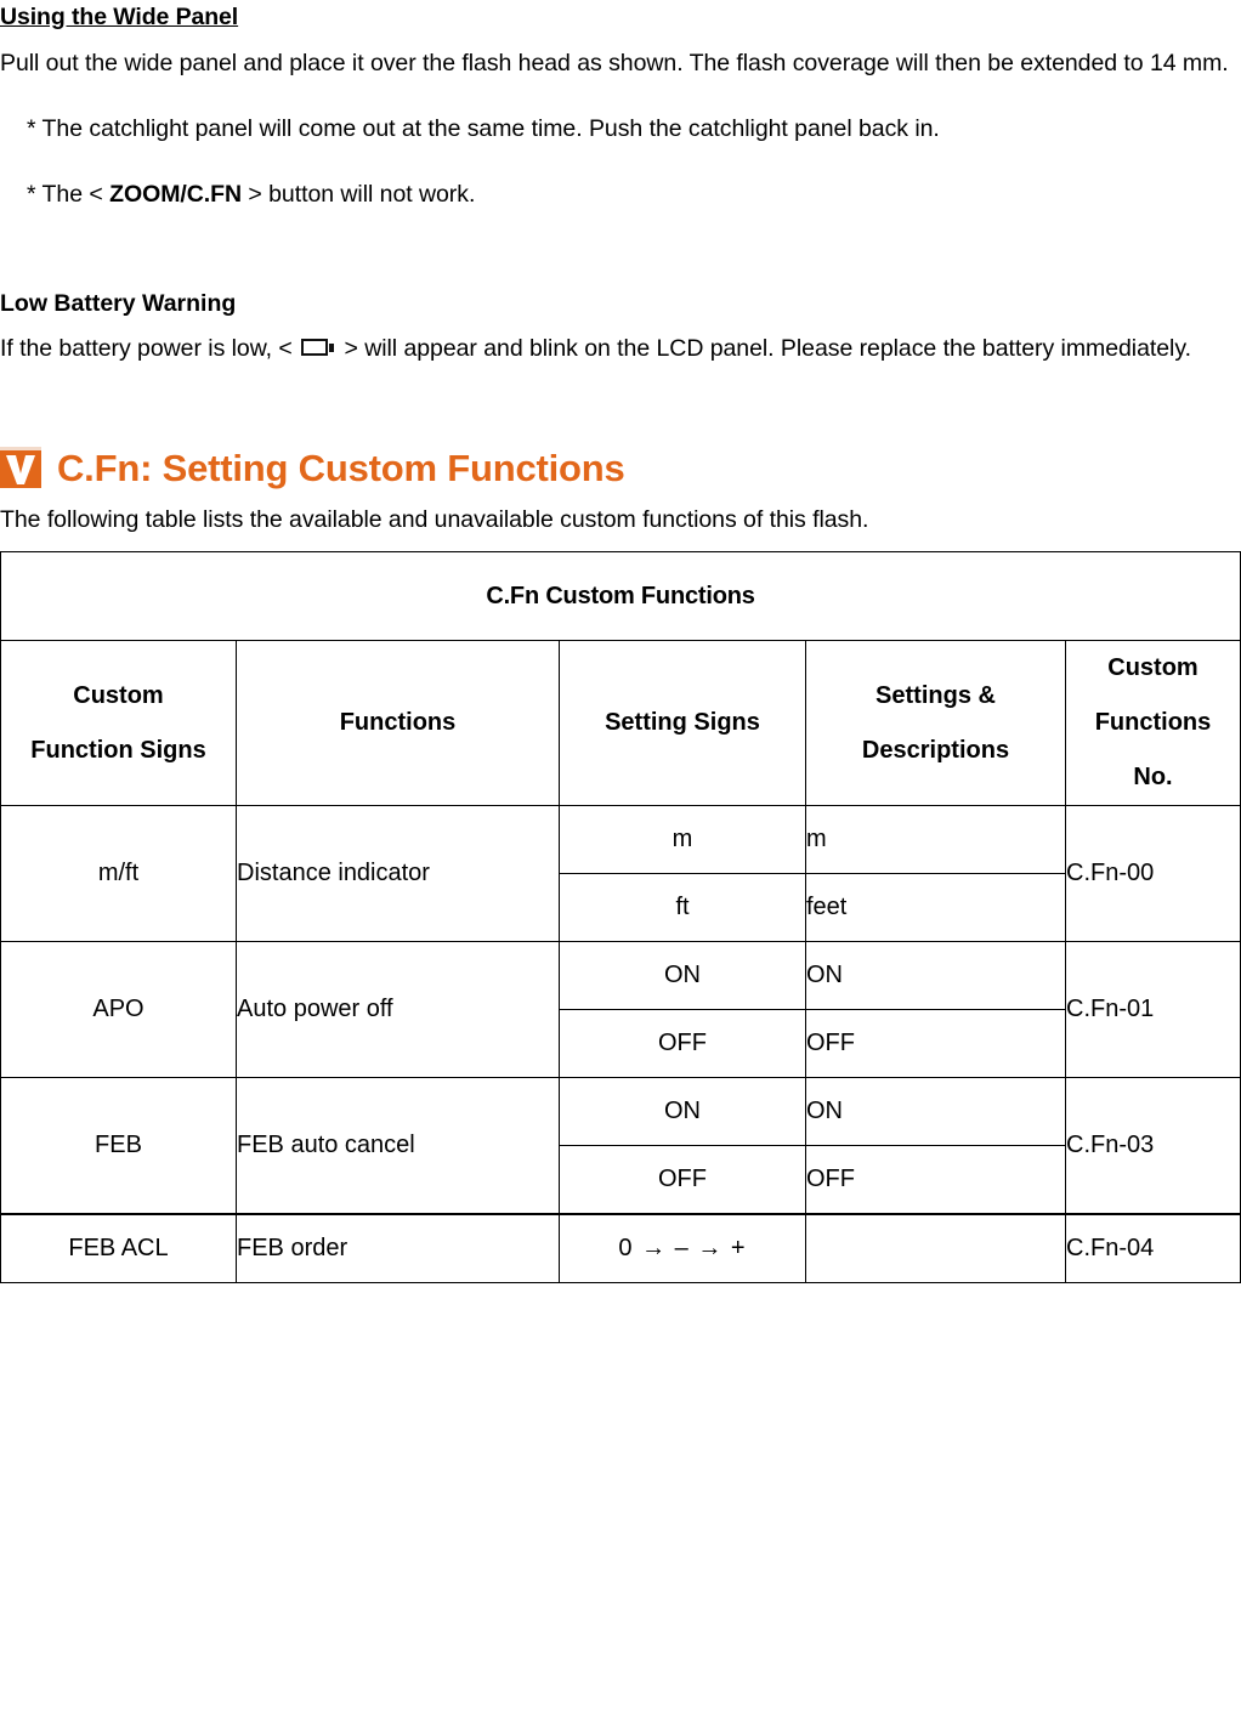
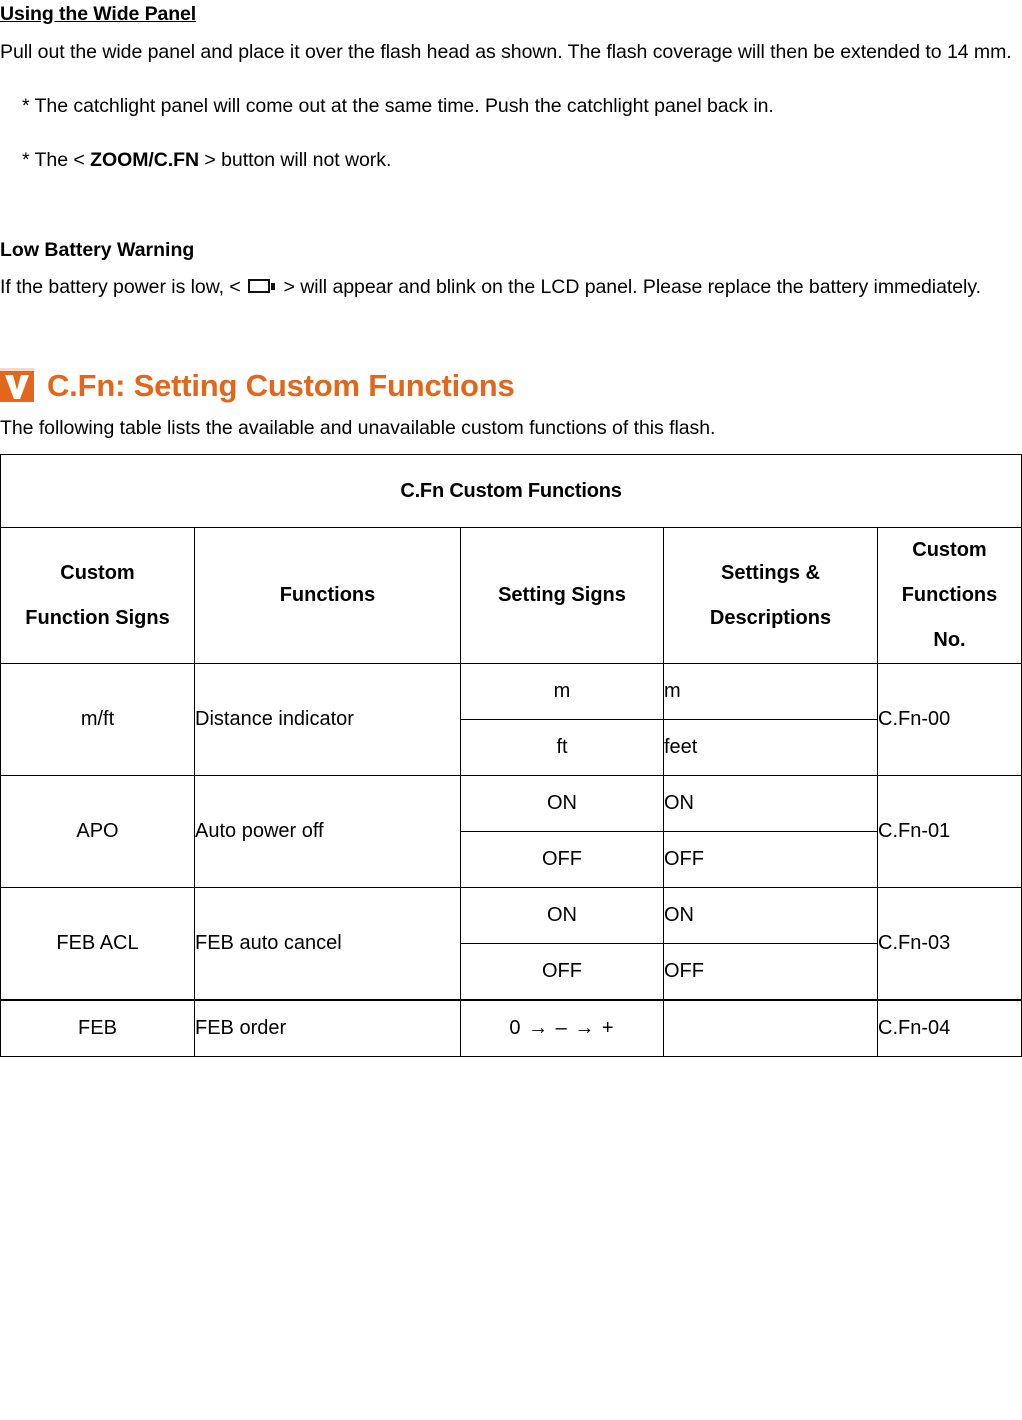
  Using the Wide Panel
  Pull out the wide panel and place it over the flash head as shown. The flash coverage will then be extended to 14 mm.
  * The catchlight panel will come out at the same time. Push the catchlight panel back in.
  * The < ZOOM/C.FN > button will not work.
  Low Battery Warning
  If the battery power is low, < > will appear and blink on the LCD panel. Please replace the battery immediately.
  C.Fn: Setting Custom Functions
  The following table lists the available and unavailable custom functions of this flash.
  C.Fn Custom Functions
  Custom Function Signs	Functions	Setting Signs	Settings & Descriptions	Custom Functions No.
  m/ft	Distance indicator	m	m	C.Fn-00
  ft	feet
  APO	Auto power off	ON	ON	C.Fn-01
  OFF	OFF
- FEB	FEB auto cancel	ON	ON	C.Fn-03
+ FEB ACL	FEB auto cancel	ON	ON	C.Fn-03
  OFF	OFF
- FEB ACL	FEB order	0 → – → +		C.Fn-04
+ FEB	FEB order	0 → – → +		C.Fn-04
